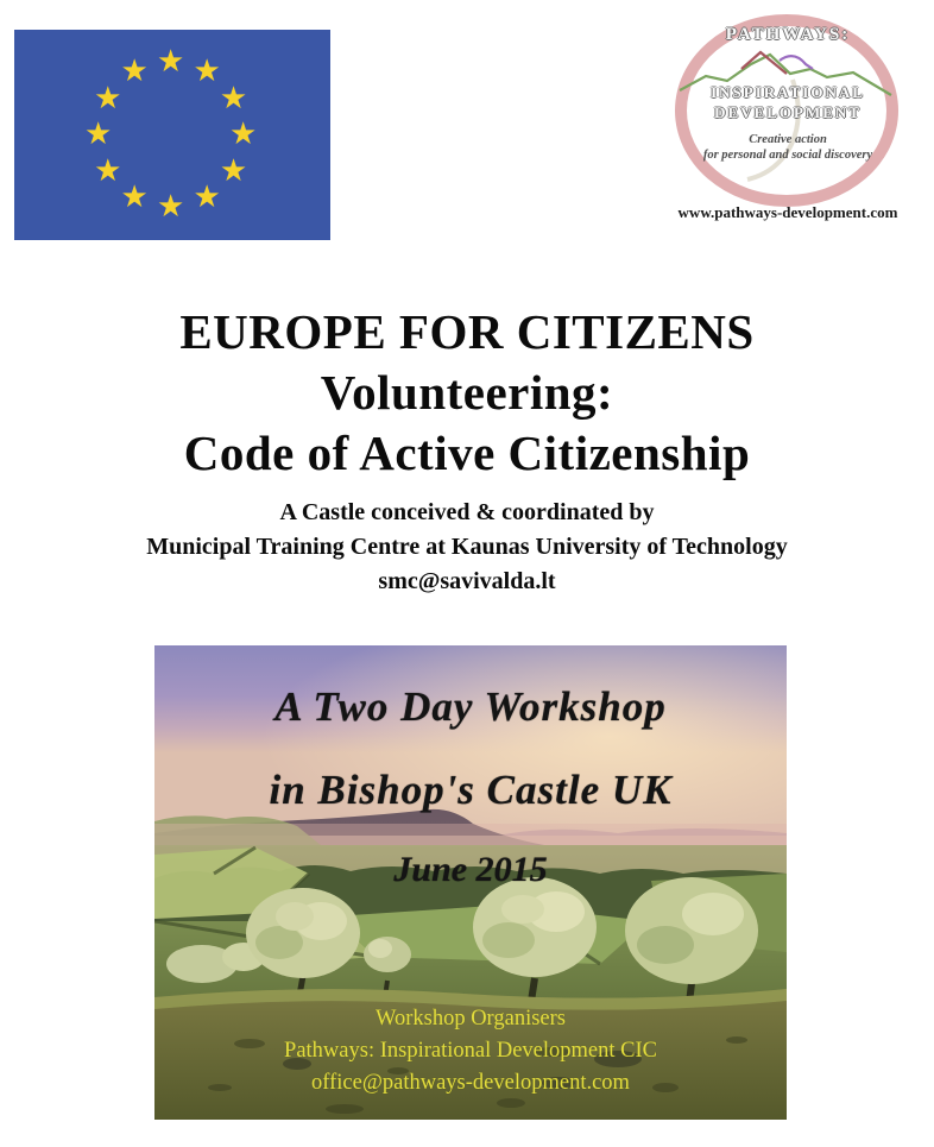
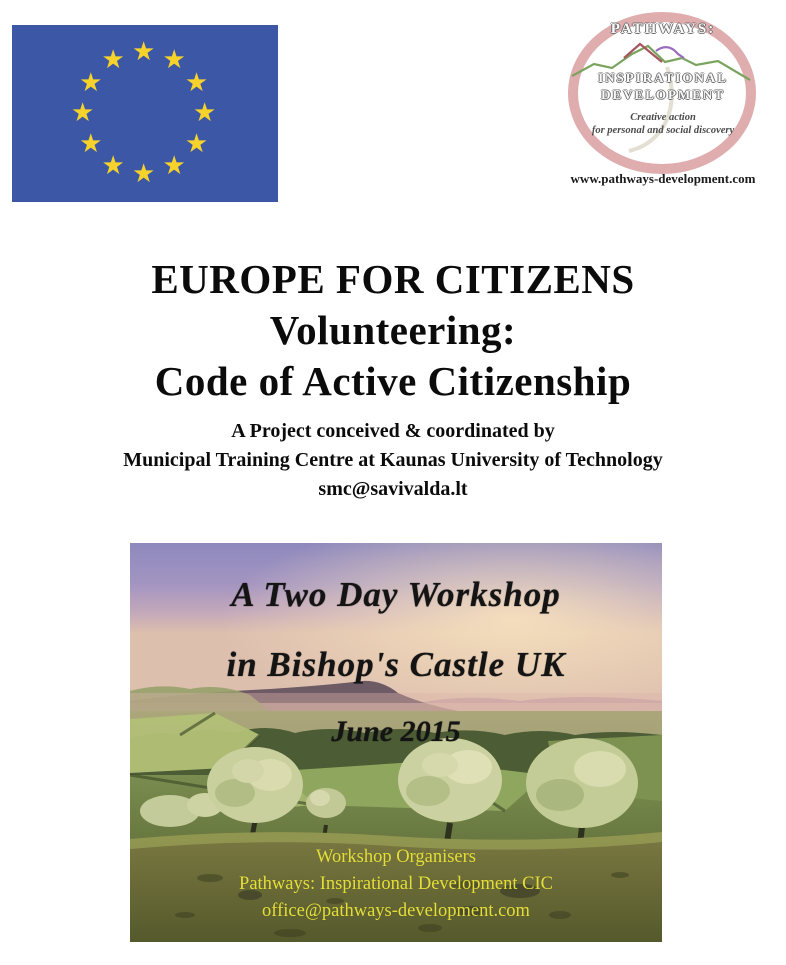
  ★
  ★
  ★
  ★
  ★
  ★
  ★
  ★
  ★
  ★
  ★
  ★
  PATHWAYS:
  INSPIRATIONAL
  DEVELOPMENT
  Creative action
  for personal and social discovery
  www.pathways-development.com
  EUROPE FOR CITIZENS
  Volunteering:
  Code of Active Citizenship
- A Castle conceived & coordinated by
+ A Project conceived & coordinated by
  Municipal Training Centre at Kaunas University of Technology
  smc@savivalda.lt
  A Two Day Workshop
  in Bishop's Castle UK
  June 2015
  Workshop Organisers
  Pathways: Inspirational Development CIC
  office@pathways-development.com
